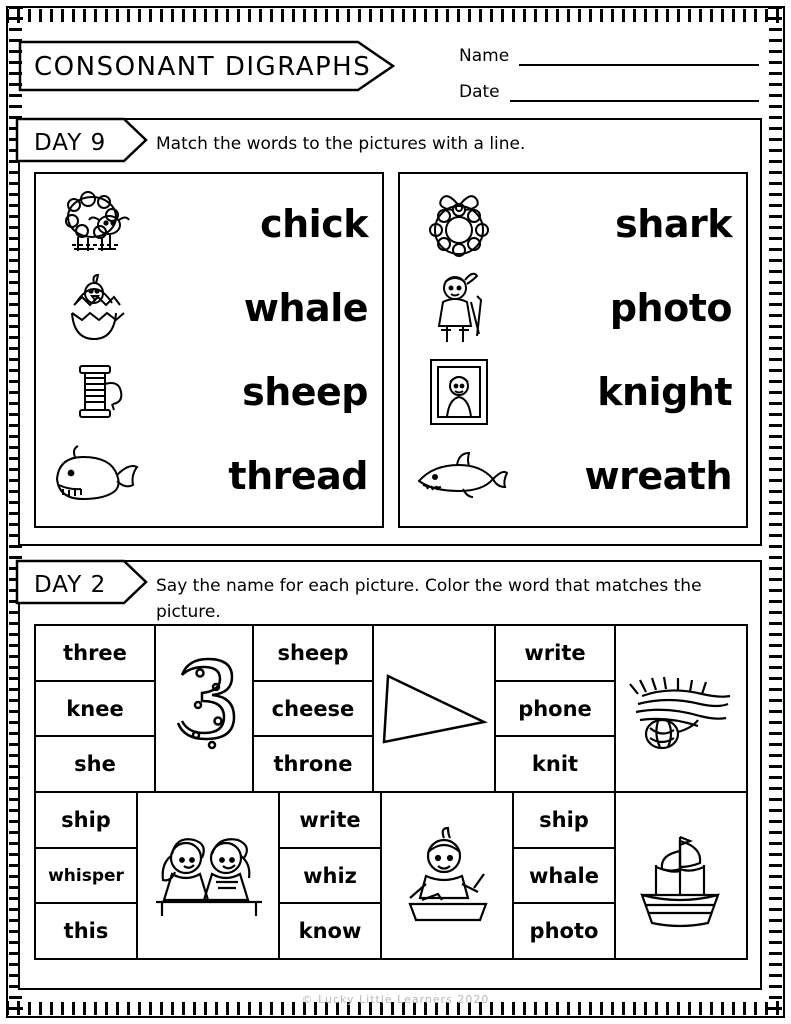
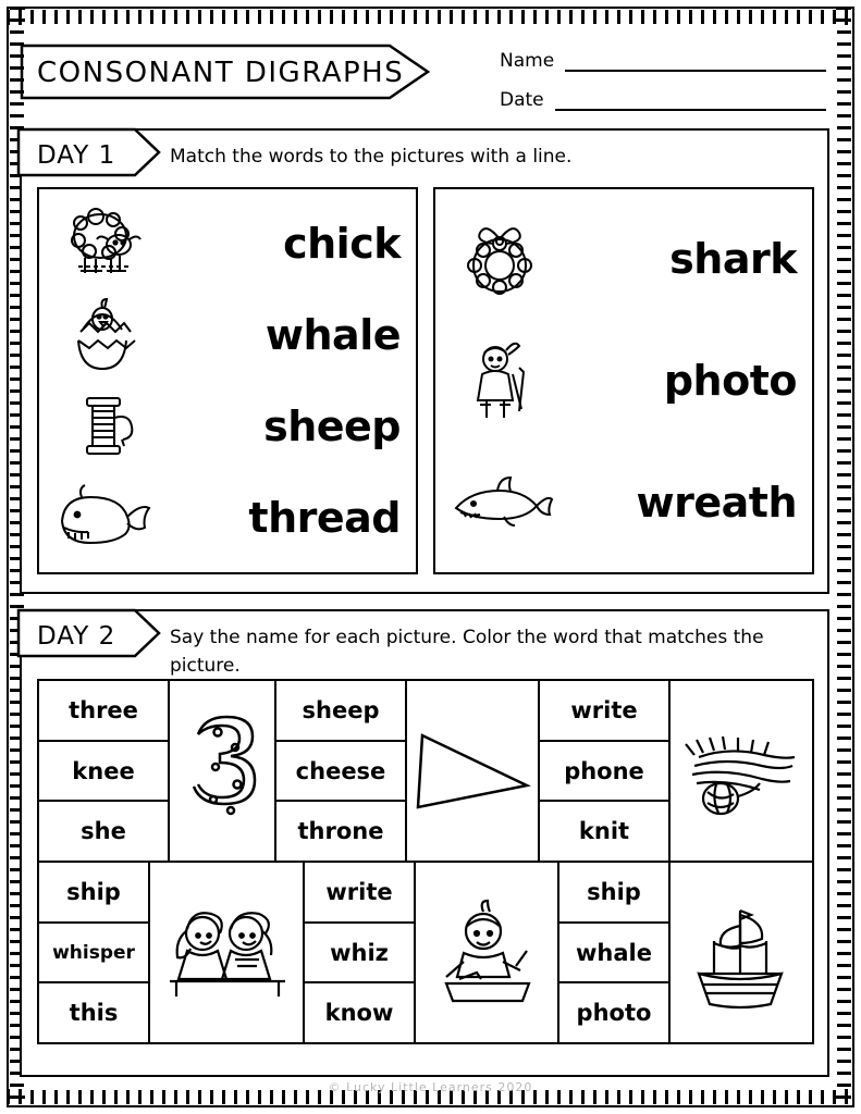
  CONSONANT DIGRAPHS
  Name
  Date
- DAY 9
+ DAY 1
  Match the words to the pictures with a line.
  chick
  whale
  sheep
  thread
  shark
  photo
- knight
  wreath
  DAY 2
  Say the name for each picture. Color the word that matches the picture.
  three
  knee
  she
  sheep
  cheese
  throne
  write
  phone
  knit
  ship
  whisper
  this
  write
  whiz
  know
  ship
  whale
  photo
  © Lucky Little Learners 2020
